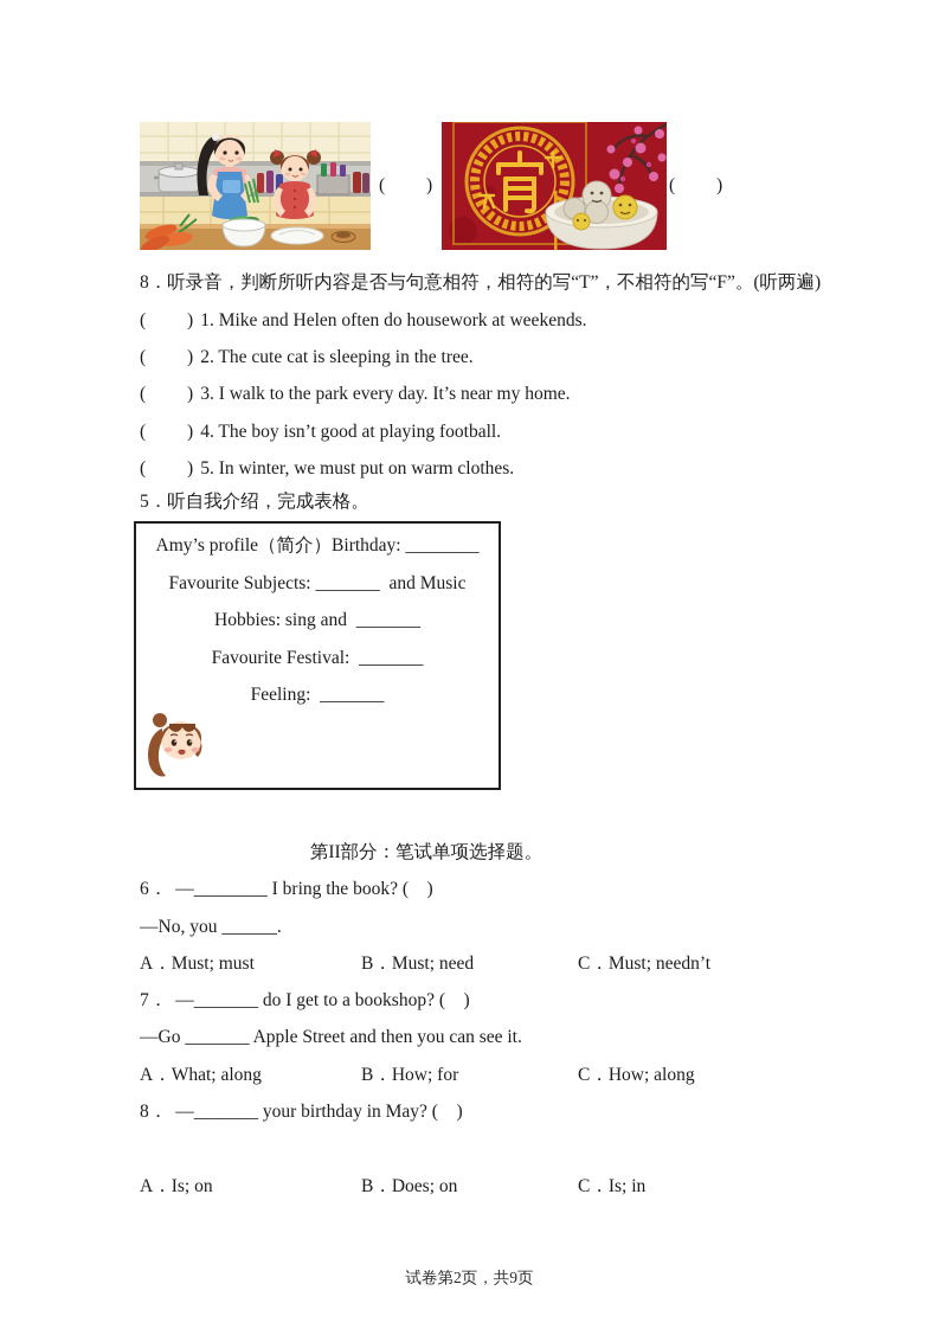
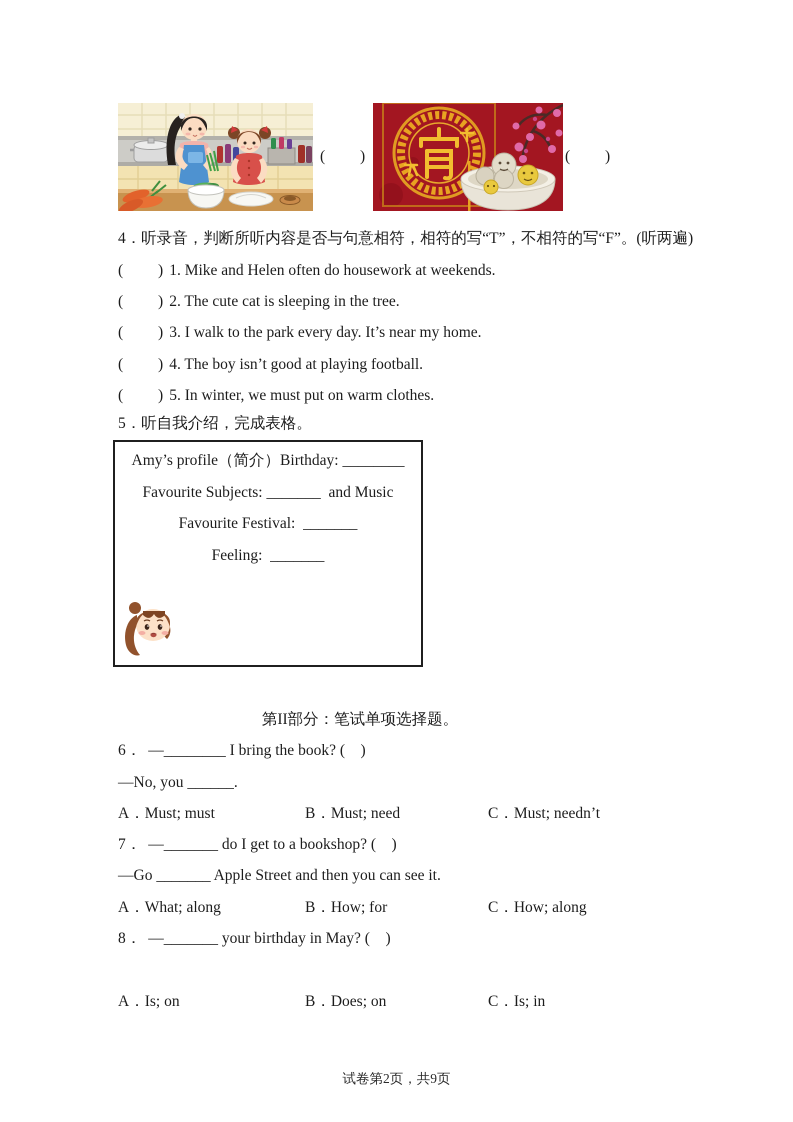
  ( )
  ( )
- 8．听录音，判断所听内容是否与句意相符，相符的写“T”，不相符的写“F”。(听两遍)
+ 4．听录音，判断所听内容是否与句意相符，相符的写“T”，不相符的写“F”。(听两遍)
  ( ) 1. Mike and Helen often do housework at weekends.
  ( ) 2. The cute cat is sleeping in the tree.
  ( ) 3. I walk to the park every day. It’s near my home.
  ( ) 4. The boy isn’t good at playing football.
  ( ) 5. In winter, we must put on warm clothes.
  5．听自我介绍，完成表格。
  Amy’s profile（简介）Birthday: ________
  Favourite Subjects: _______ and Music
- Hobbies: sing and _______
  Favourite Festival: _______
  Feeling: _______
  第II部分：笔试单项选择题。
  6． —________ I bring the book? ( )
  —No, you ______.
  A．Must; must
  B．Must; need
  C．Must; needn’t
  7． —_______ do I get to a bookshop? ( )
  —Go _______ Apple Street and then you can see it.
  A．What; along
  B．How; for
  C．How; along
  8． —_______ your birthday in May? ( )
  A．Is; on
  B．Does; on
  C．Is; in
  试卷第2页，共9页
